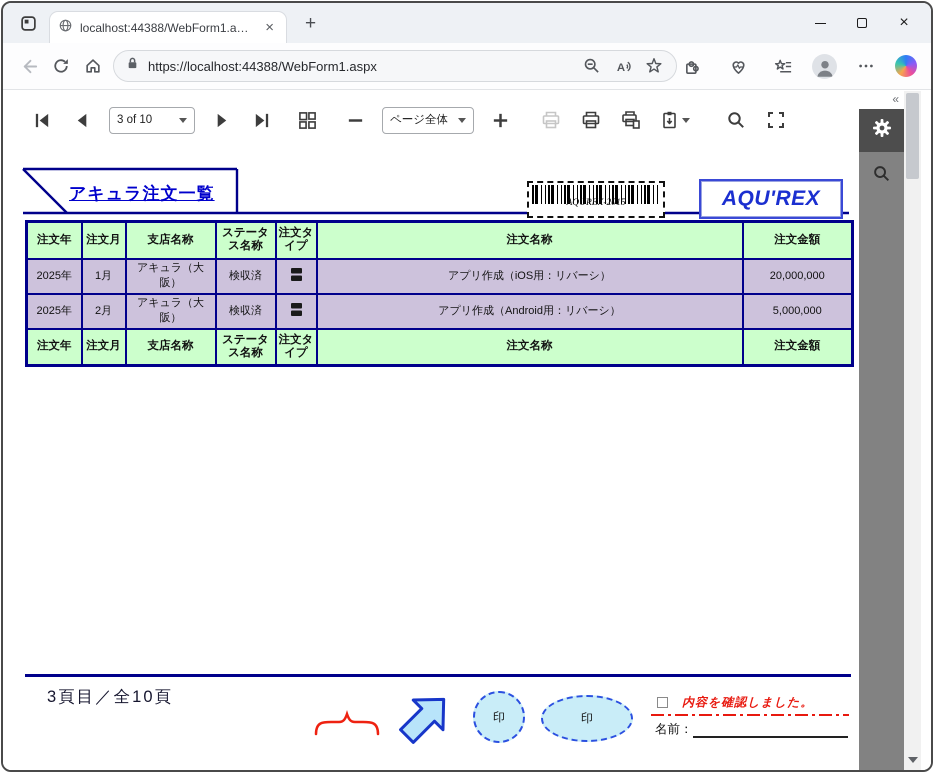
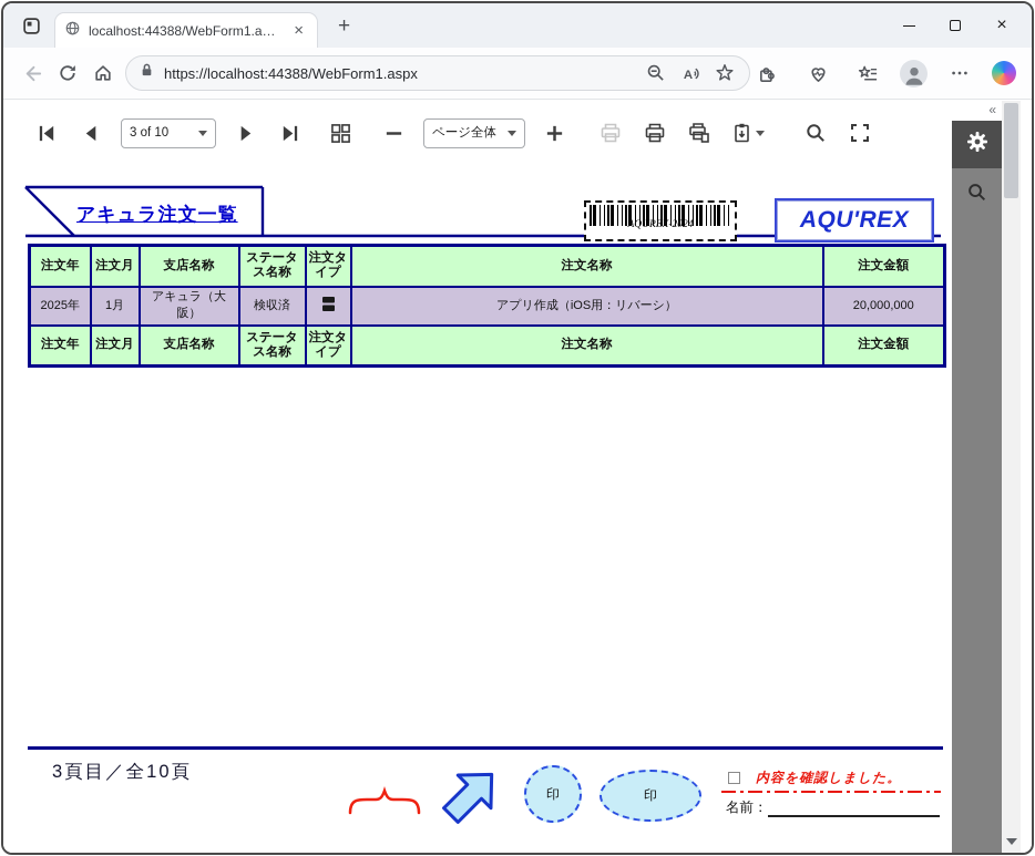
  localhost:44388/WebForm1.aspx
  ×
  +
  ×
  https://localhost:44388/WebForm1.aspx
  A
  3 of 10
  ページ全体
  アキュラ注文一覧
- AQUREX-2015
+ AQUREX-2024
  AQU'REX
  注文年	注文月	支店名称	ステータス名称	注文タイプ	注文名称	注文金額
  2025年	1月	アキュラ（大阪）	検収済		アプリ作成（iOS用：リバーシ）	20,000,000
- 2025年	2月	アキュラ（大阪）	検収済		アプリ作成（Android用：リバーシ）	5,000,000
  注文年	注文月	支店名称	ステータス名称	注文タイプ	注文名称	注文金額
  3頁目／全10頁
  印
  印
  内容を確認しました。
  名前：
  «
